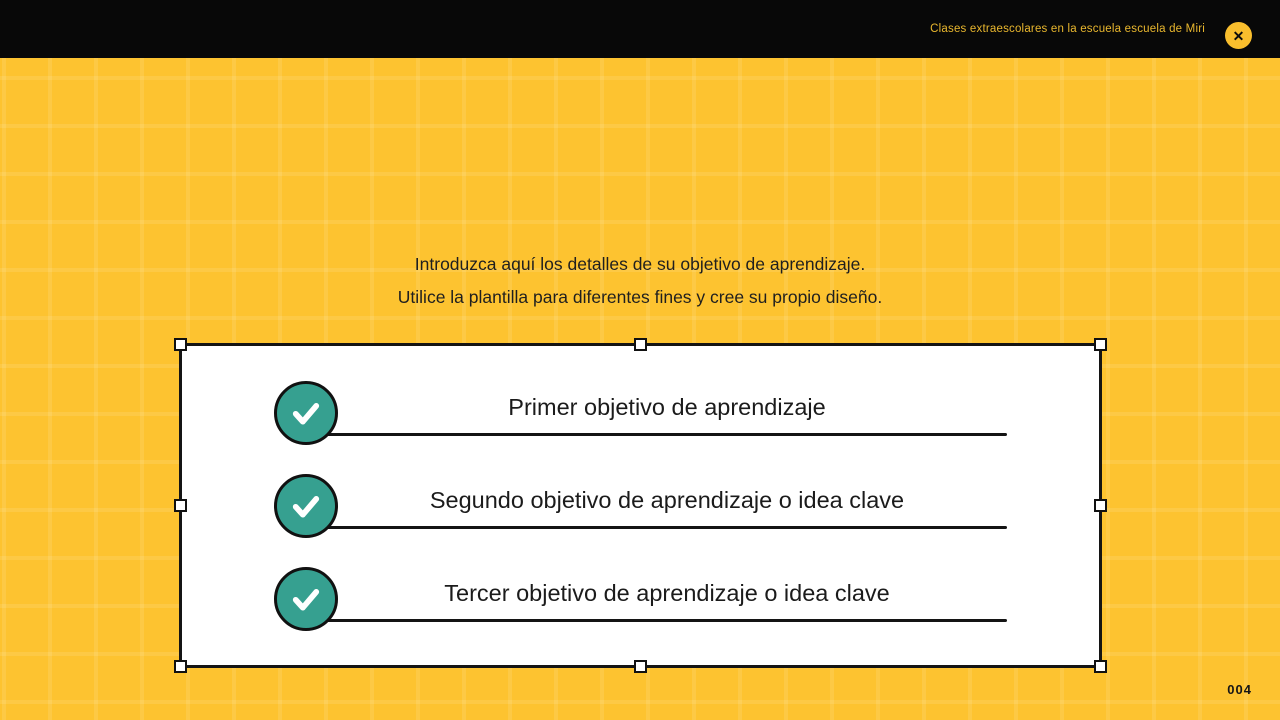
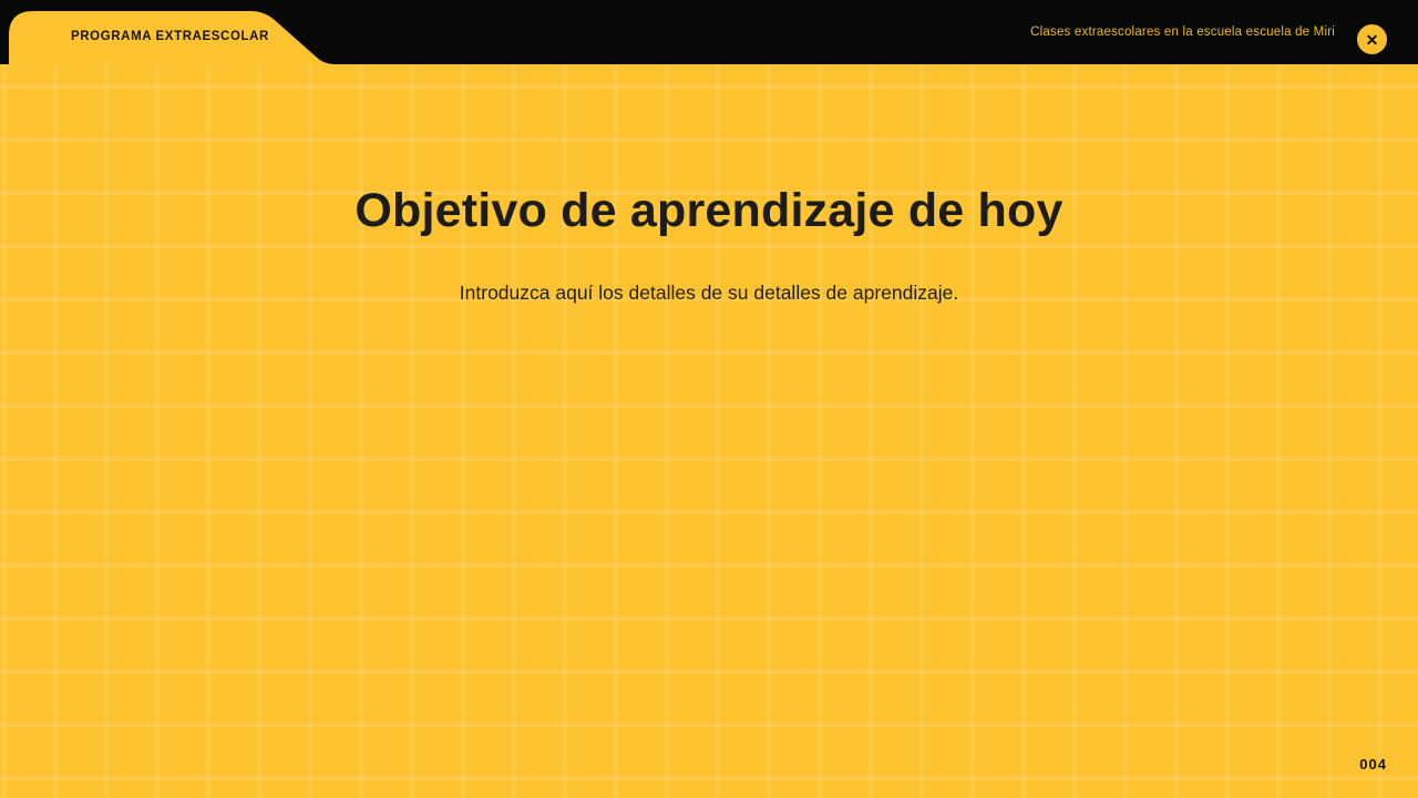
+ PROGRAMA EXTRAESCOLAR
  Clases extraescolares en la escuela escuela de Miri
  ✕
+ Objetivo de aprendizaje de hoy
- Introduzca aquí los detalles de su objetivo de aprendizaje.
+ Introduzca aquí los detalles de su detalles de aprendizaje.
- Utilice la plantilla para diferentes fines y cree su propio diseño.
- Primer objetivo de aprendizaje
- Segundo objetivo de aprendizaje o idea clave
- Tercer objetivo de aprendizaje o idea clave
  004
